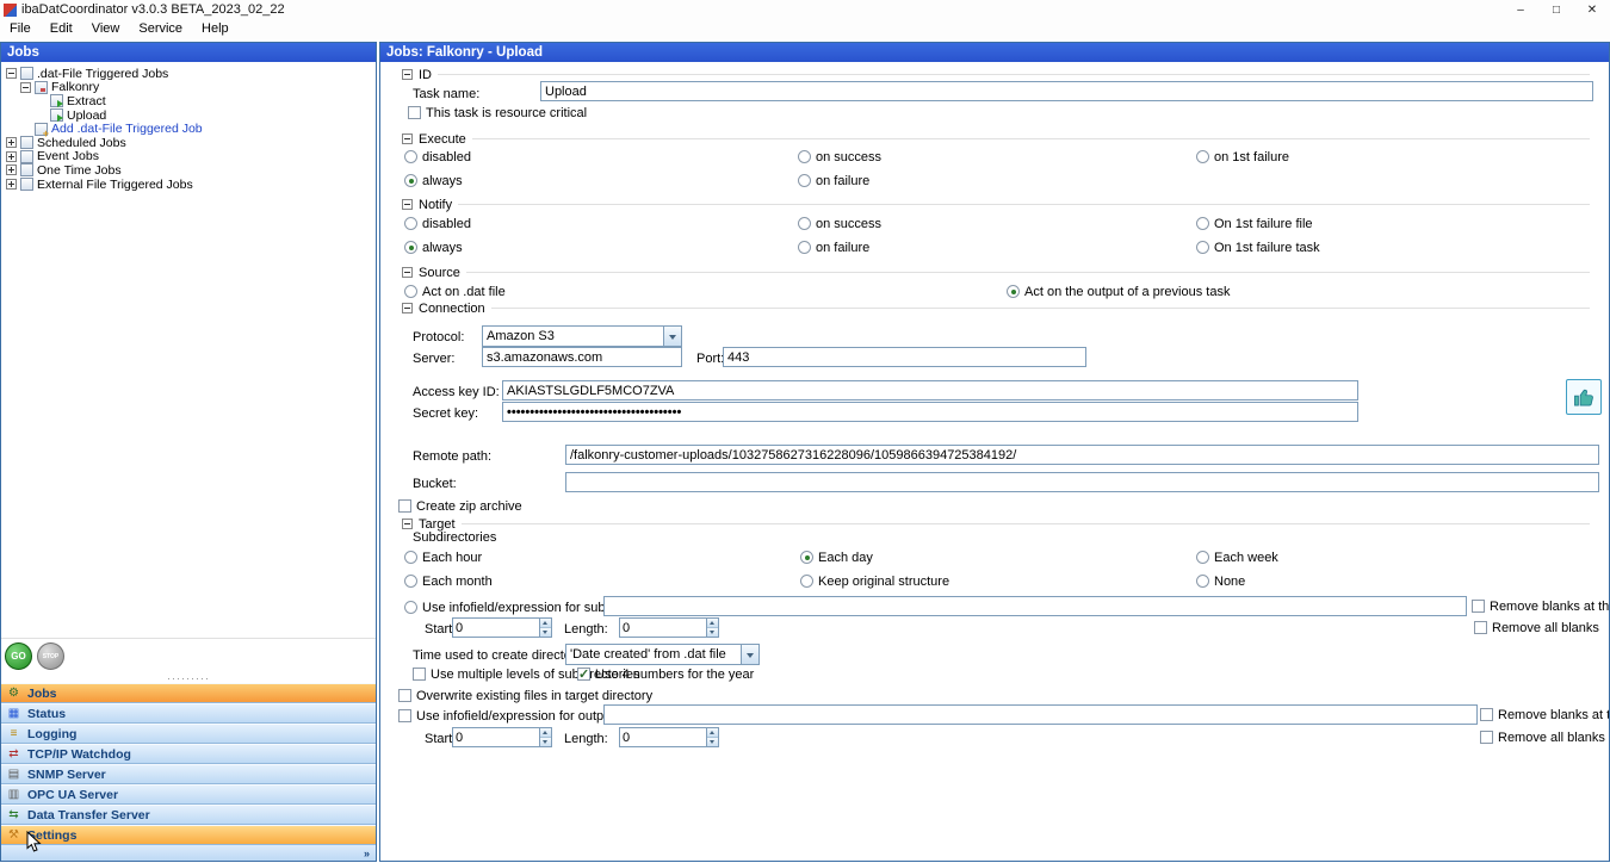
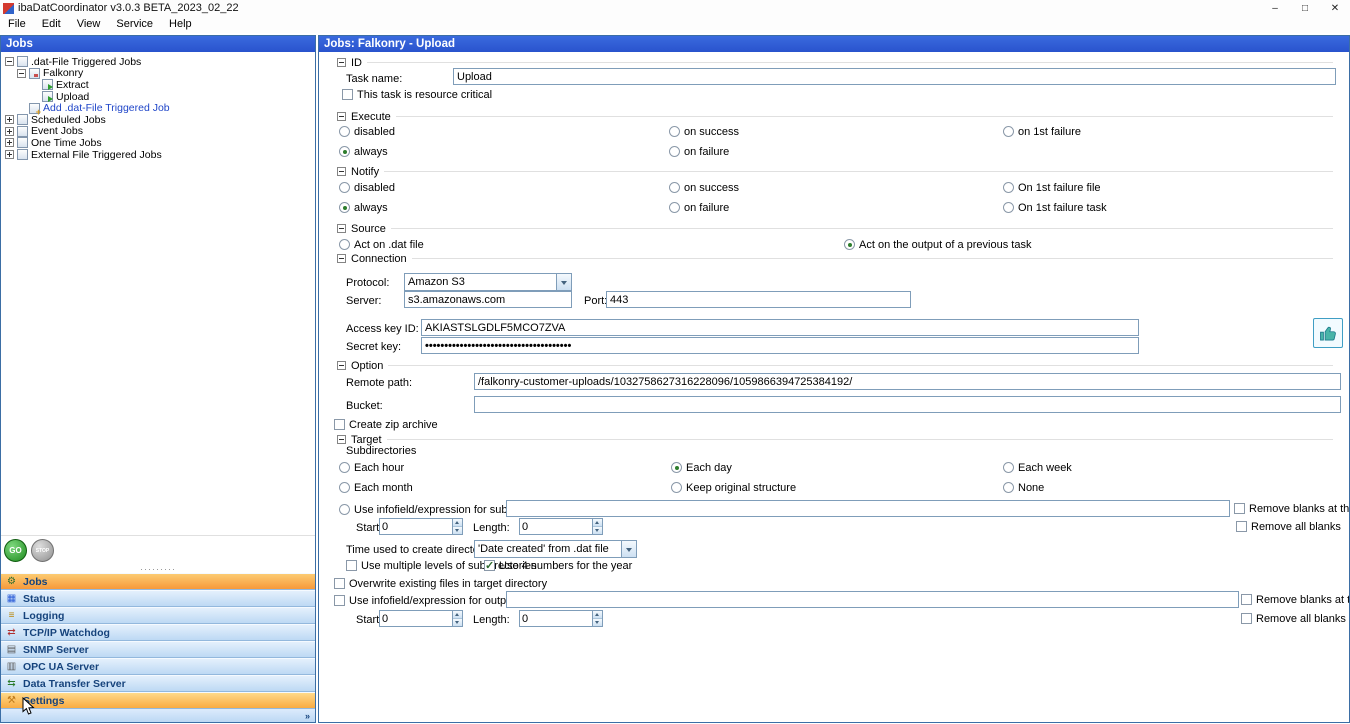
  ibaDatCoordinator v3.0.3 BETA_2023_02_22
  –
  □
  ✕
  File
  Edit
  View
  Service
  Help
  Jobs
  .dat-File Triggered Jobs
  Falkonry
  Extract
  Upload
  Add .dat-File Triggered Job
  Scheduled Jobs
  Event Jobs
  One Time Jobs
  External File Triggered Jobs
  GO
  ⚙
  Jobs
  ▦
  Status
  ≡
  Logging
  ⇄
  TCP/IP Watchdog
  ▤
  SNMP Server
  ▥
  OPC UA Server
  ⇆
  Data Transfer Server
  ⚒
  Settings
  »
  Jobs: Falkonry - Upload
  ID
  Task name:
  Upload
  This task is resource critical
  Execute
  disabled
  on success
  on 1st failure
  always
  on failure
  Notify
  disabled
  on success
  On 1st failure file
  always
  on failure
  On 1st failure task
  Source
  Act on .dat file
  Act on the output of a previous task
  Connection
  Protocol:
  Amazon S3
  Server:
  s3.amazonaws.com
  Port
  443
  Access key ID:
  AKIASTSLGDLF5MCO7ZVA
  Secret key:
  ••••••••••••••••••••••••••••••••••••••
+ Option
  Remote path:
  /falkonry-customer-uploads/1032758627316228096/1059866394725384192/
  Bucket:
  Create zip archive
  Target
  Subdirectories
  Each hour
  Each day
  Each week
  Each month
  Keep original structure
  None
  Use infofield/expression for sub
  Remove blanks at th
  Start
  0
  Length:
  0
  Remove all blanks
  Time used to create direct
  'Date created' from .dat file
  Use multiple levels of subrectories
  Use 4 numbers for the year
  Overwrite existing files in target directory
  Use infofield/expression for outp
  Remove blanks at t
  Start
  0
  Length:
  0
  Remove all blanks
